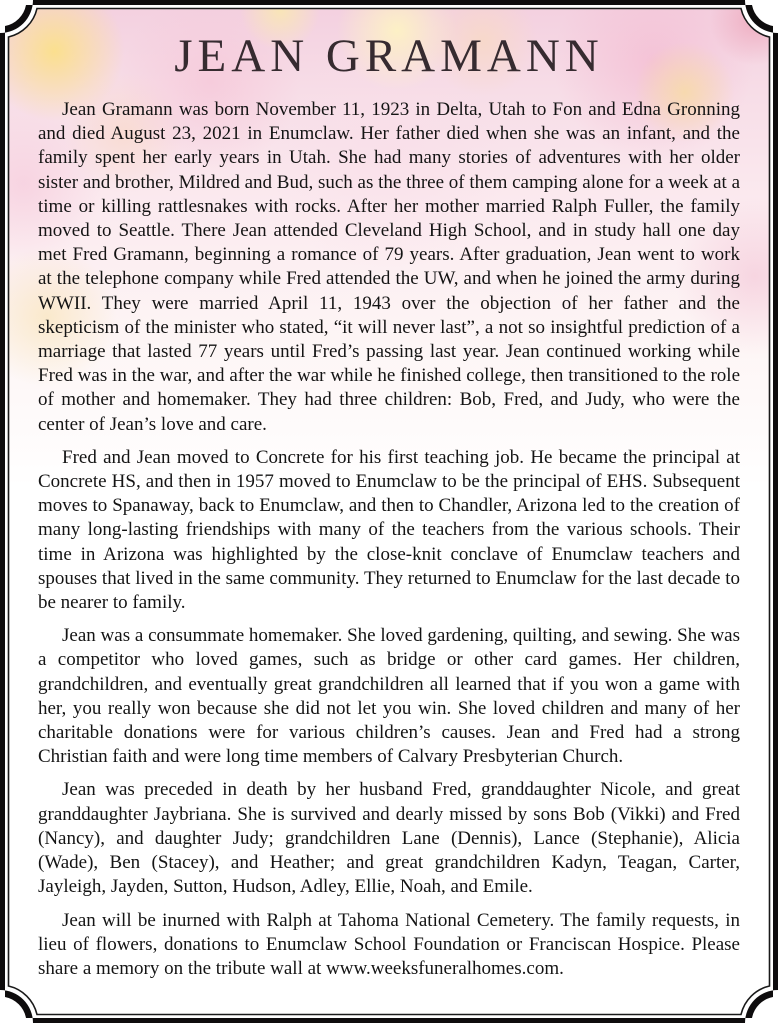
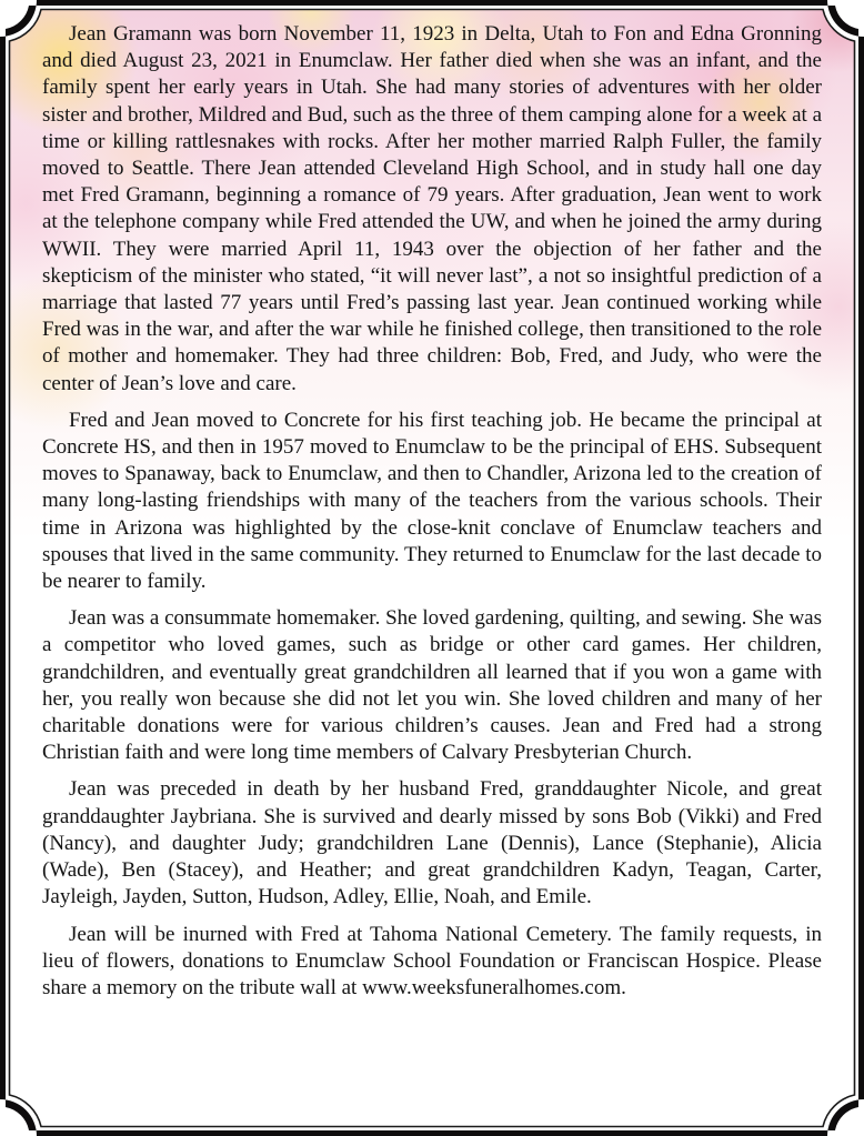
- JEAN GRAMANN
  Jean Gramann was born November 11, 1923 in Delta, Utah to Fon and Edna Gronning and died August 23, 2021 in Enumclaw. Her father died when she was an infant, and the family spent her early years in Utah. She had many stories of adventures with her older sister and brother, Mildred and Bud, such as the three of them camping alone for a week at a time or killing rattlesnakes with rocks. After her mother married Ralph Fuller, the family moved to Seattle. There Jean attended Cleveland High School, and in study hall one day met Fred Gramann, beginning a romance of 79 years. After graduation, Jean went to work at the telephone company while Fred attended the UW, and when he joined the army during WWII. They were married April 11, 1943 over the objection of her father and the skepticism of the minister who stated, “it will never last”, a not so insightful prediction of a marriage that lasted 77 years until Fred’s passing last year. Jean continued working while Fred was in the war, and after the war while he finished college, then transitioned to the role of mother and homemaker. They had three children: Bob, Fred, and Judy, who were the center of Jean’s love and care.
  Fred and Jean moved to Concrete for his first teaching job. He became the principal at Concrete HS, and then in 1957 moved to Enumclaw to be the principal of EHS. Subsequent moves to Spanaway, back to Enumclaw, and then to Chandler, Arizona led to the creation of many long-lasting friendships with many of the teachers from the various schools. Their time in Arizona was highlighted by the close-knit conclave of Enumclaw teachers and spouses that lived in the same community. They returned to Enumclaw for the last decade to be nearer to family.
  Jean was a consummate homemaker. She loved gardening, quilting, and sewing. She was a competitor who loved games, such as bridge or other card games. Her children, grandchildren, and eventually great grandchildren all learned that if you won a game with her, you really won because she did not let you win. She loved children and many of her charitable donations were for various children’s causes. Jean and Fred had a strong Christian faith and were long time members of Calvary Presbyterian Church.
  Jean was preceded in death by her husband Fred, granddaughter Nicole, and great granddaughter Jaybriana. She is survived and dearly missed by sons Bob (Vikki) and Fred (Nancy), and daughter Judy; grandchildren Lane (Dennis), Lance (Stephanie), Alicia (Wade), Ben (Stacey), and Heather; and great grandchildren Kadyn, Teagan, Carter, Jayleigh, Jayden, Sutton, Hudson, Adley, Ellie, Noah, and Emile.
- Jean will be inurned with Ralph at Tahoma National Cemetery. The family requests, in lieu of flowers, donations to Enumclaw School Foundation or Franciscan Hospice. Please share a memory on the tribute wall at www.weeksfuneralhomes.com.
+ Jean will be inurned with Fred at Tahoma National Cemetery. The family requests, in lieu of flowers, donations to Enumclaw School Foundation or Franciscan Hospice. Please share a memory on the tribute wall at www.weeksfuneralhomes.com.
